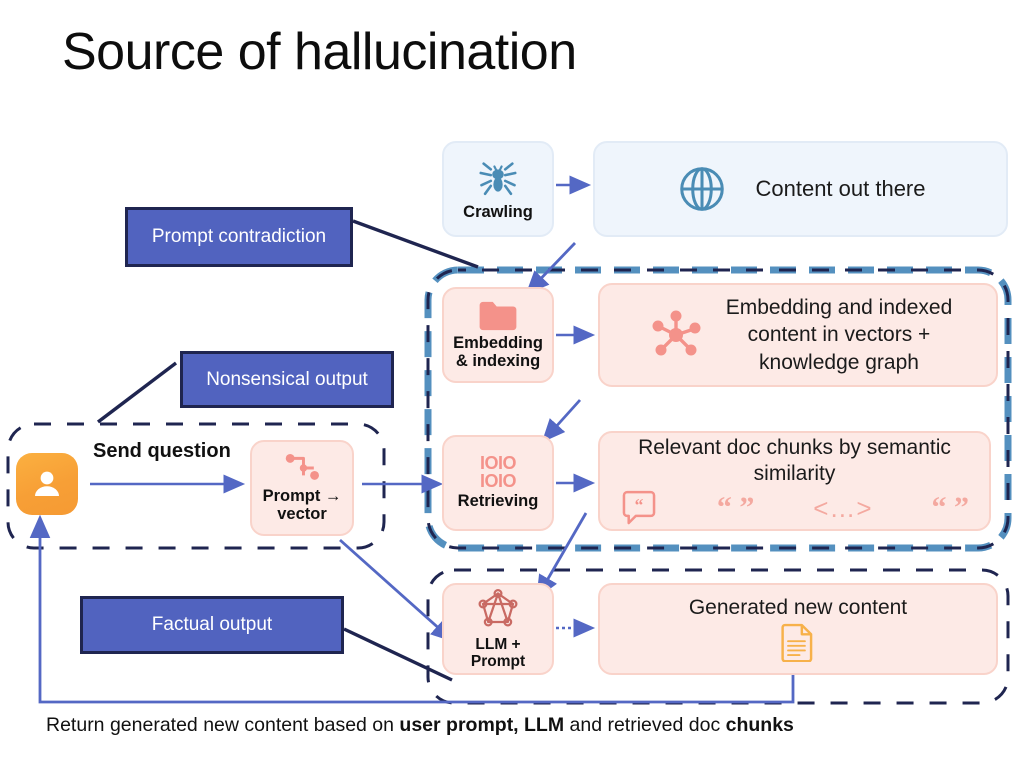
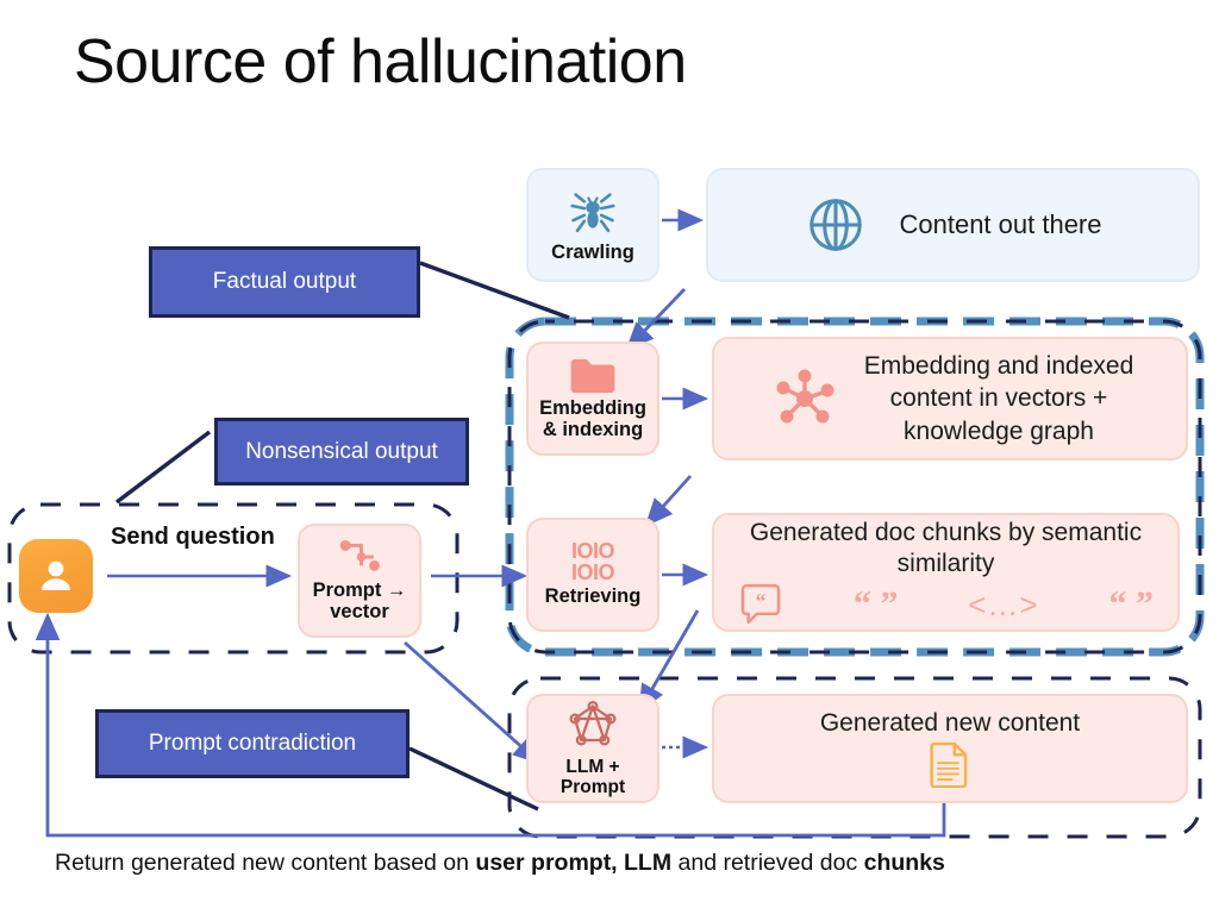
  Source of hallucination
  Crawling
  Content out there
  Embedding
  & indexing
  Embedding and indexed
  content in vectors +
  knowledge graph
  IOIO
  IOIO
  Retrieving
- Relevant doc chunks by semantic
+ Generated doc chunks by semantic
  similarity
  “
  “ ”
  <…>
  “ ”
  LLM + Prompt
  Generated new content
  Send question
  Prompt →
  vector
- Prompt contradiction
+ Factual output
  Nonsensical output
- Factual output
+ Prompt contradiction
  Return generated new content based on user prompt, LLM and retrieved doc chunks
